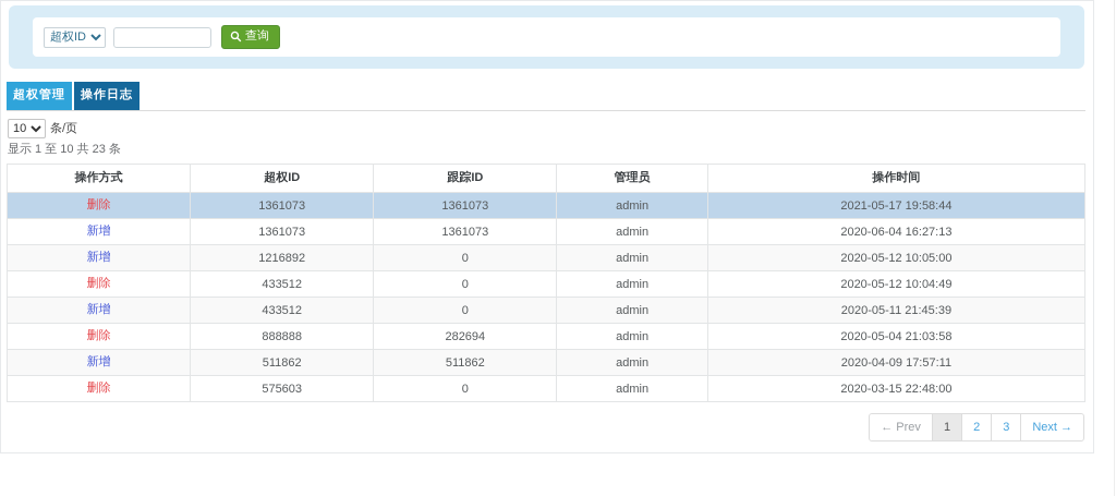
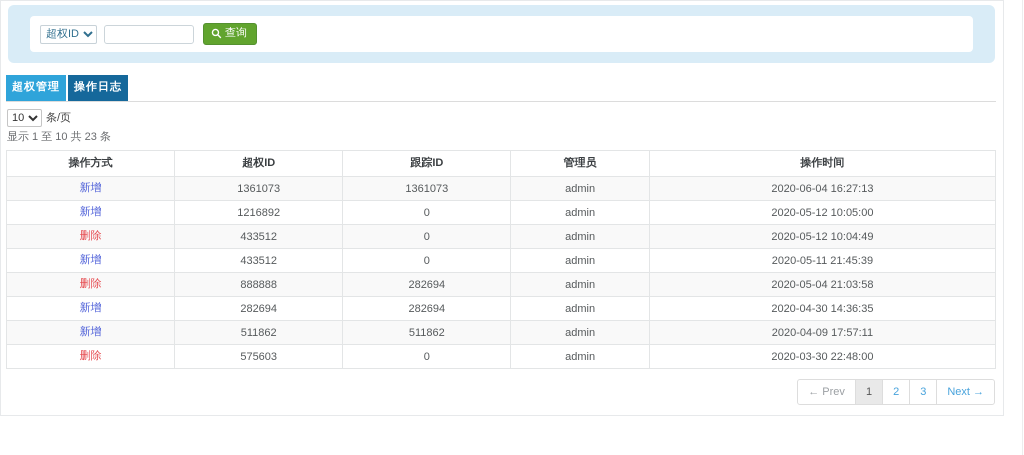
  超权ID
  查询
  超权管理
  操作日志
  10
  条/页
  显示 1 至 10 共 23 条
  操作方式	超权ID	跟踪ID	管理员	操作时间
- 删除	1361073	1361073	admin	2021-05-17 19:58:44
  新增	1361073	1361073	admin	2020-06-04 16:27:13
  新增	1216892	0	admin	2020-05-12 10:05:00
  删除	433512	0	admin	2020-05-12 10:04:49
  新增	433512	0	admin	2020-05-11 21:45:39
  删除	888888	282694	admin	2020-05-04 21:03:58
+ 新增	282694	282694	admin	2020-04-30 14:36:35
  新增	511862	511862	admin	2020-04-09 17:57:11
- 删除	575603	0	admin	2020-03-15 22:48:00
+ 删除	575603	0	admin	2020-03-30 22:48:00
  ← Prev
  1
  2
  3
  Next →
